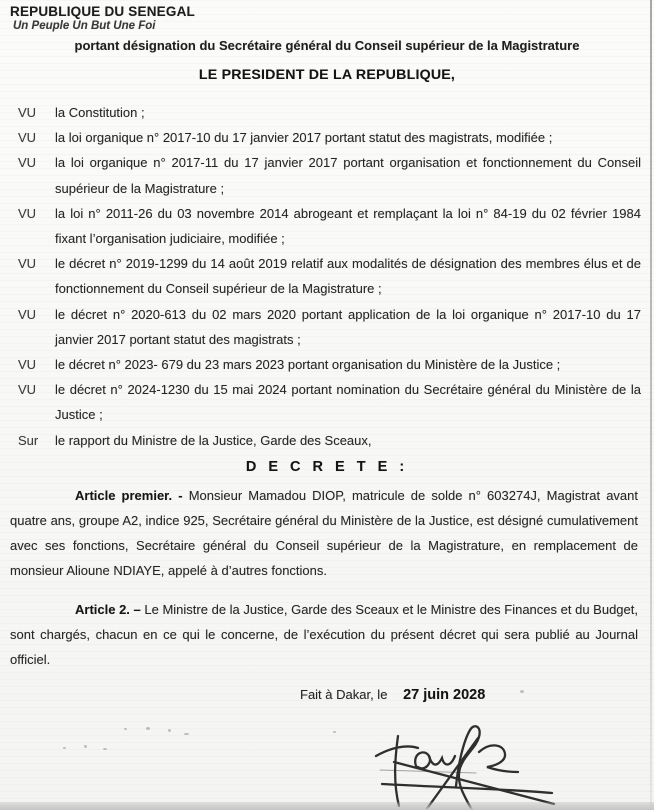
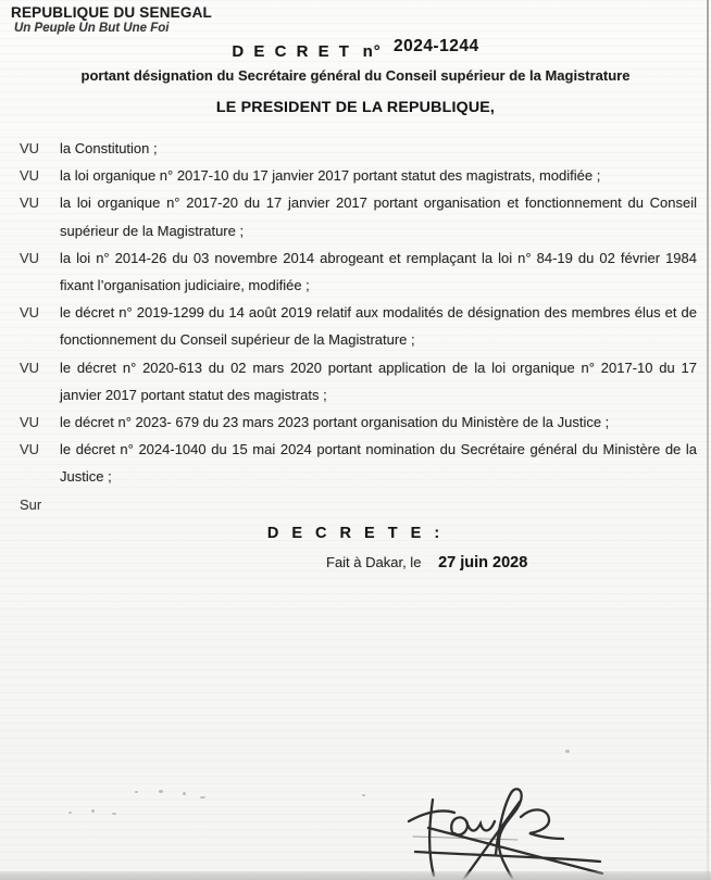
  REPUBLIQUE DU SENEGAL
  Un Peuple Un But Une Foi
+ D E C R E T n° 2024-1244
  portant désignation du Secrétaire général du Conseil supérieur de la Magistrature
  LE PRESIDENT DE LA REPUBLIQUE,
  VU
  la Constitution ;
  VU
  la loi organique n° 2017-10 du 17 janvier 2017 portant statut des magistrats, modifiée ;
  VU
- la loi organique n° 2017-11 du 17 janvier 2017 portant organisation et fonctionnement du Conseil supérieur de la Magistrature ;
+ la loi organique n° 2017-20 du 17 janvier 2017 portant organisation et fonctionnement du Conseil supérieur de la Magistrature ;
  VU
- la loi n° 2011-26 du 03 novembre 2014 abrogeant et remplaçant la loi n° 84-19 du 02 février 1984 fixant l’organisation judiciaire, modifiée ;
+ la loi n° 2014-26 du 03 novembre 2014 abrogeant et remplaçant la loi n° 84-19 du 02 février 1984 fixant l’organisation judiciaire, modifiée ;
  VU
  le décret n° 2019-1299 du 14 août 2019 relatif aux modalités de désignation des membres élus et de fonctionnement du Conseil supérieur de la Magistrature ;
  VU
  le décret n° 2020-613 du 02 mars 2020 portant application de la loi organique n° 2017-10 du 17 janvier 2017 portant statut des magistrats ;
  VU
  le décret n° 2023- 679 du 23 mars 2023 portant organisation du Ministère de la Justice ;
  VU
- le décret n° 2024-1230 du 15 mai 2024 portant nomination du Secrétaire général du Ministère de la Justice ;
+ le décret n° 2024-1040 du 15 mai 2024 portant nomination du Secrétaire général du Ministère de la Justice ;
  Sur
- le rapport du Ministre de la Justice, Garde des Sceaux,
  D E C R E T E :
- Article premier. - Monsieur Mamadou DIOP, matricule de solde n° 603274J, Magistrat avant quatre ans, groupe A2, indice 925, Secrétaire général du Ministère de la Justice, est désigné cumulativement avec ses fonctions, Secrétaire général du Conseil supérieur de la Magistrature, en remplacement de monsieur Alioune NDIAYE, appelé à d’autres fonctions.
- Article 2. – Le Ministre de la Justice, Garde des Sceaux et le Ministre des Finances et du Budget, sont chargés, chacun en ce qui le concerne, de l’exécution du présent décret qui sera publié au Journal officiel.
  Fait à Dakar, le 27 juin 2028
